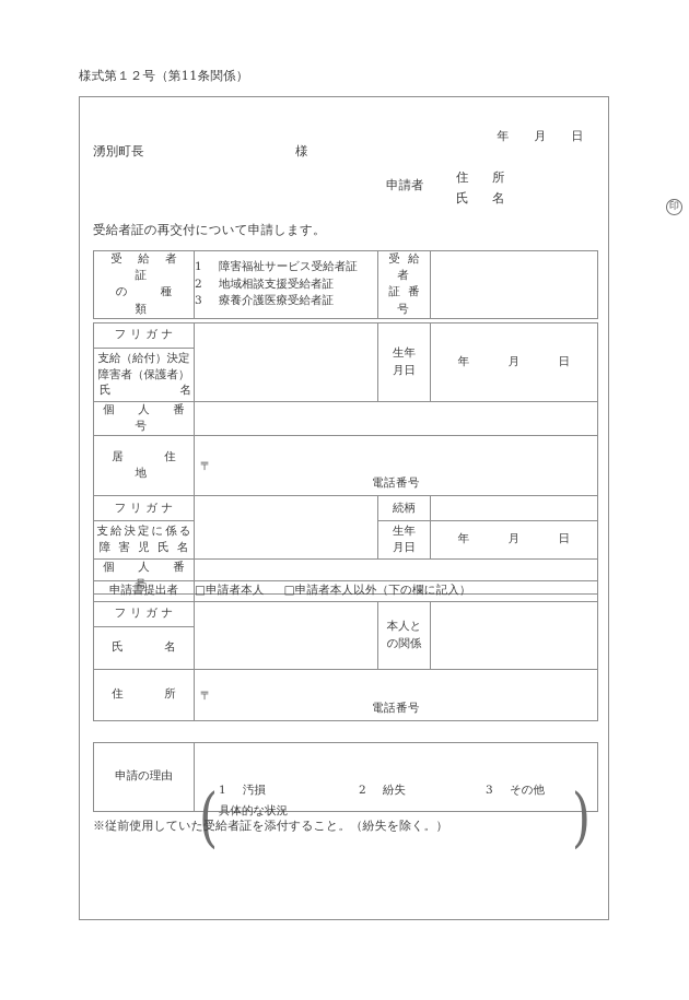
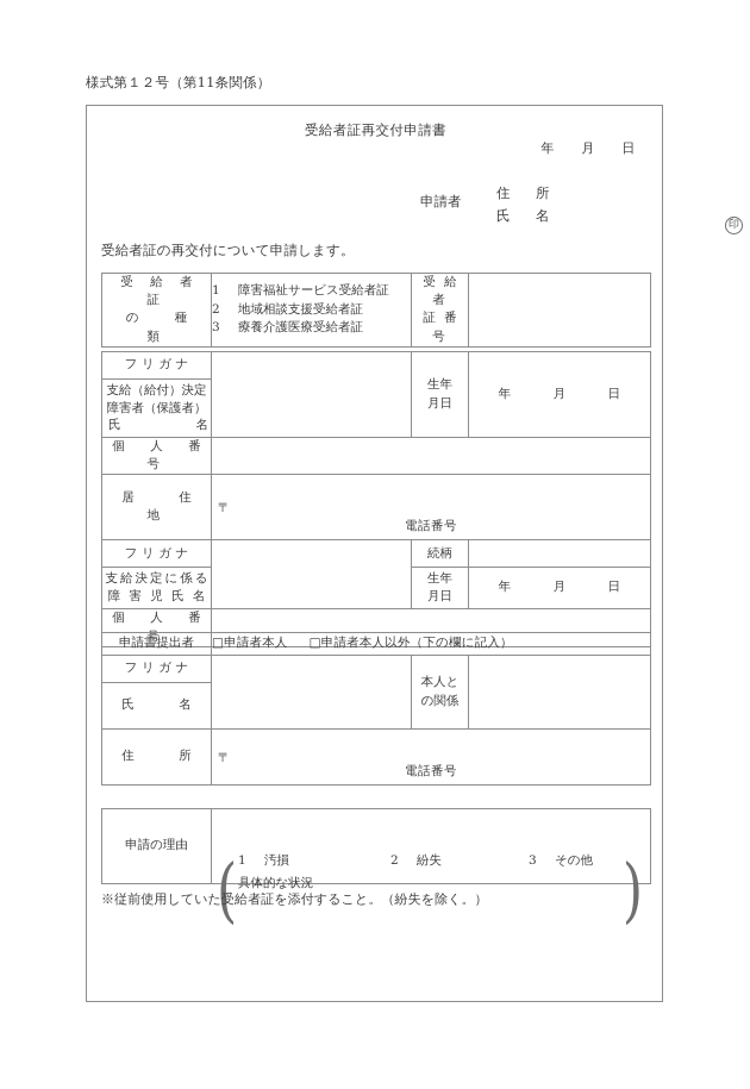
  様式第１２号（第11条関係）
+ 受給者証再交付申請書
  年 月 日
- 湧別町長 様
  申請者
  住 所
  氏 名
  印
  受給者証の再交付について申請します。
  受 給 者 証 の 種 類	1 障害福祉サービス受給者証 2 地域相談支援受給者証 3 療養介護医療受給者証	受 給 者 証 番 号
  フリガナ		生年 月日	年 月 日
  支給（給付）決定 障害者（保護者） 氏 名
  個 人 番 号
  居 住 地	〒 電話番号
  フリガナ		続柄
  支給決定に係る 障 害 児 氏 名		生年 月日	年 月 日
  個 人 番 号
  申請書提出者	□申請者本人 □申請者本人以外（下の欄に記入）
  フリガナ		本人と の関係
  氏 名
  住 所	〒 電話番号
  申請の理由	1 汚損 2 紛失 3 その他 ( ) 具体的な状況
  ※従前使用していた受給者証を添付すること。（紛失を除く。）
